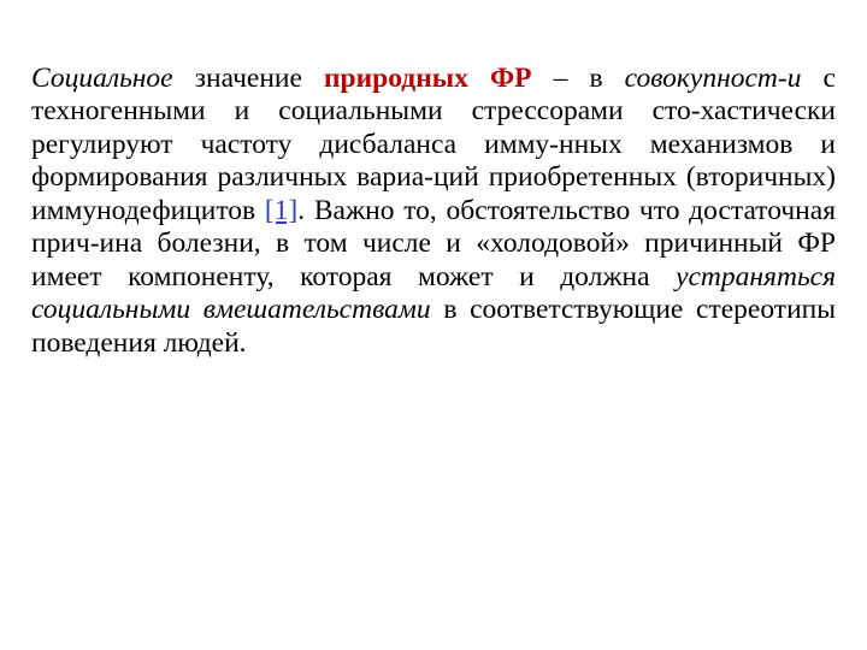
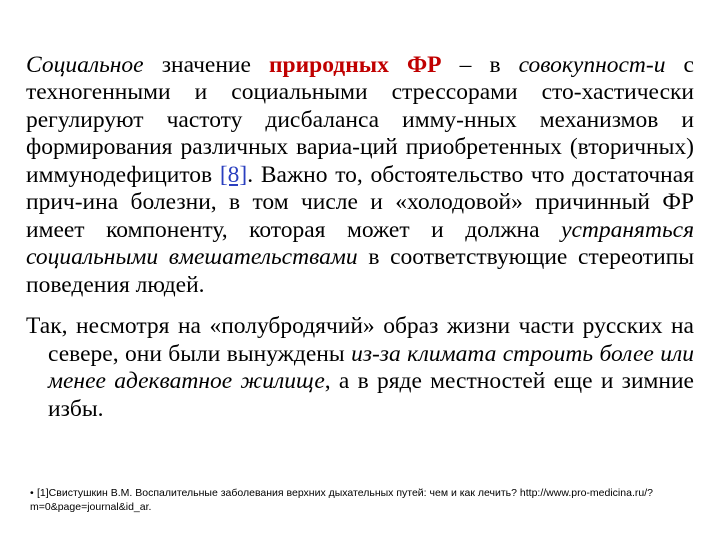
- Социальное значение природных ФР – в совокупност-и с техногенными и социальными стрессорами сто-хастически регулируют частоту дисбаланса имму-нных механизмов и формирования различных вариа-ций приобретенных (вторичных) иммунодефицитов [1]. Важно то, обстоятельство что достаточная прич-ина болезни, в том числе и «холодовой» причинный ФР имеет компоненту, которая может и должна устраняться социальными вмешательствами в соответствующие стереотипы поведения людей.
+ Социальное значение природных ФР – в совокупност-и с техногенными и социальными стрессорами сто-хастически регулируют частоту дисбаланса имму-нных механизмов и формирования различных вариа-ций приобретенных (вторичных) иммунодефицитов [8]. Важно то, обстоятельство что достаточная прич-ина болезни, в том числе и «холодовой» причинный ФР имеет компоненту, которая может и должна устраняться социальными вмешательствами в соответствующие стереотипы поведения людей.
+ Так, несмотря на «полубродячий» образ жизни части русских на севере, они были вынуждены из-за климата строить более или менее адекватное жилище, а в ряде местностей еще и зимние избы.
+ • [1]Свистушкин В.М. Воспалительные заболевания верхних дыхательных путей: чем и как лечить? http://www.pro-medicina.ru/?m=0&page=journal&id_ar.
